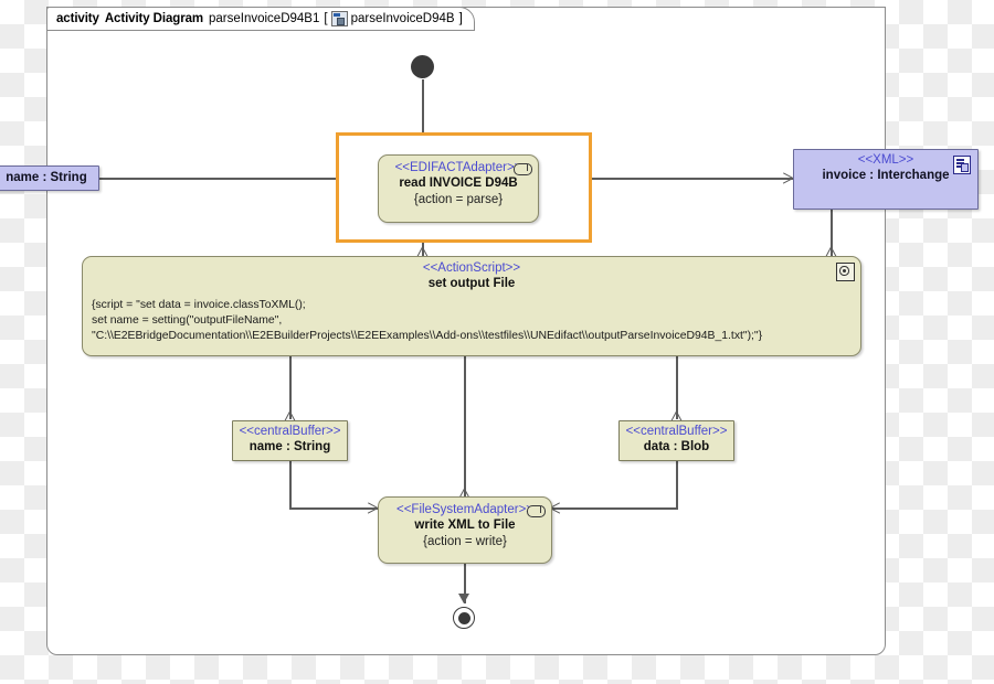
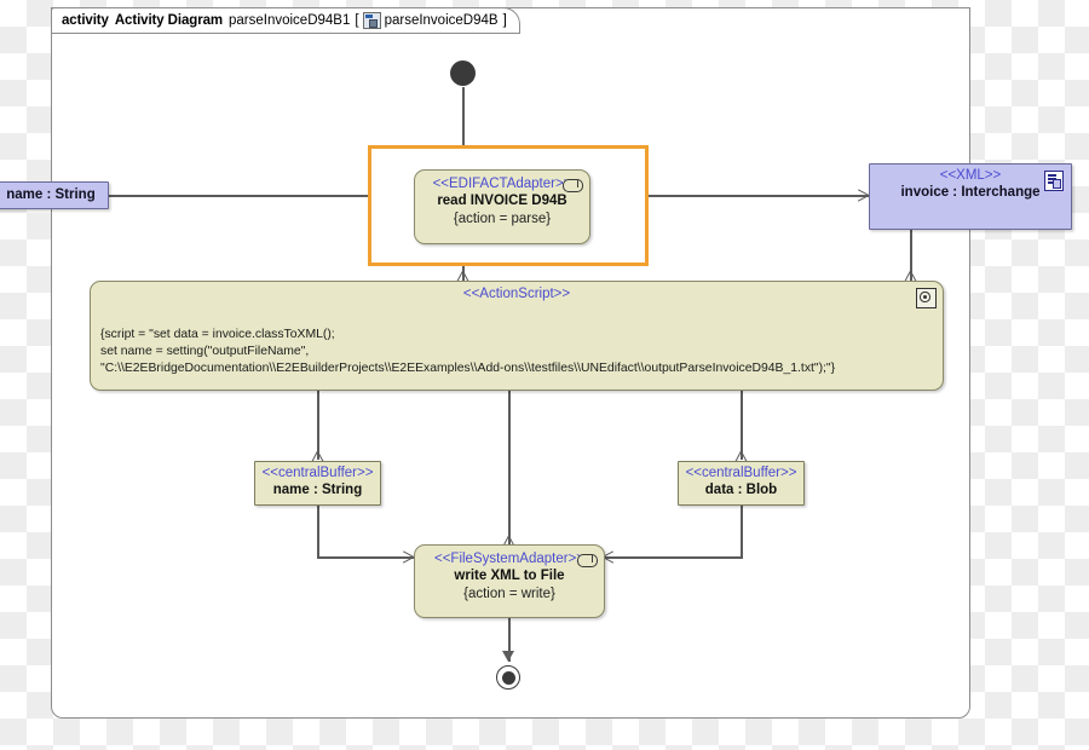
  activity
  Activity Diagram
  parseInvoiceD94B1
  [
  parseInvoiceD94B
  ]
  name : String
  <<EDIFACTAdapter>
  read INVOICE D94B
  {action = parse}
  <<XML>>
  invoice : Interchange
  <<ActionScript>>
- set output File
  {script = "set data = invoice.classToXML();
  set name = setting("outputFileName",
  "C:\\E2EBridgeDocumentation\\E2EBuilderProjects\\E2EExamples\\Add-ons\\testfiles\\UNEdifact\\outputParseInvoiceD94B_1.txt");"}
  <<centralBuffer>>
  name : String
  <<centralBuffer>>
  data : Blob
  <<FileSystemAdapter>
  write XML to File
  {action = write}
